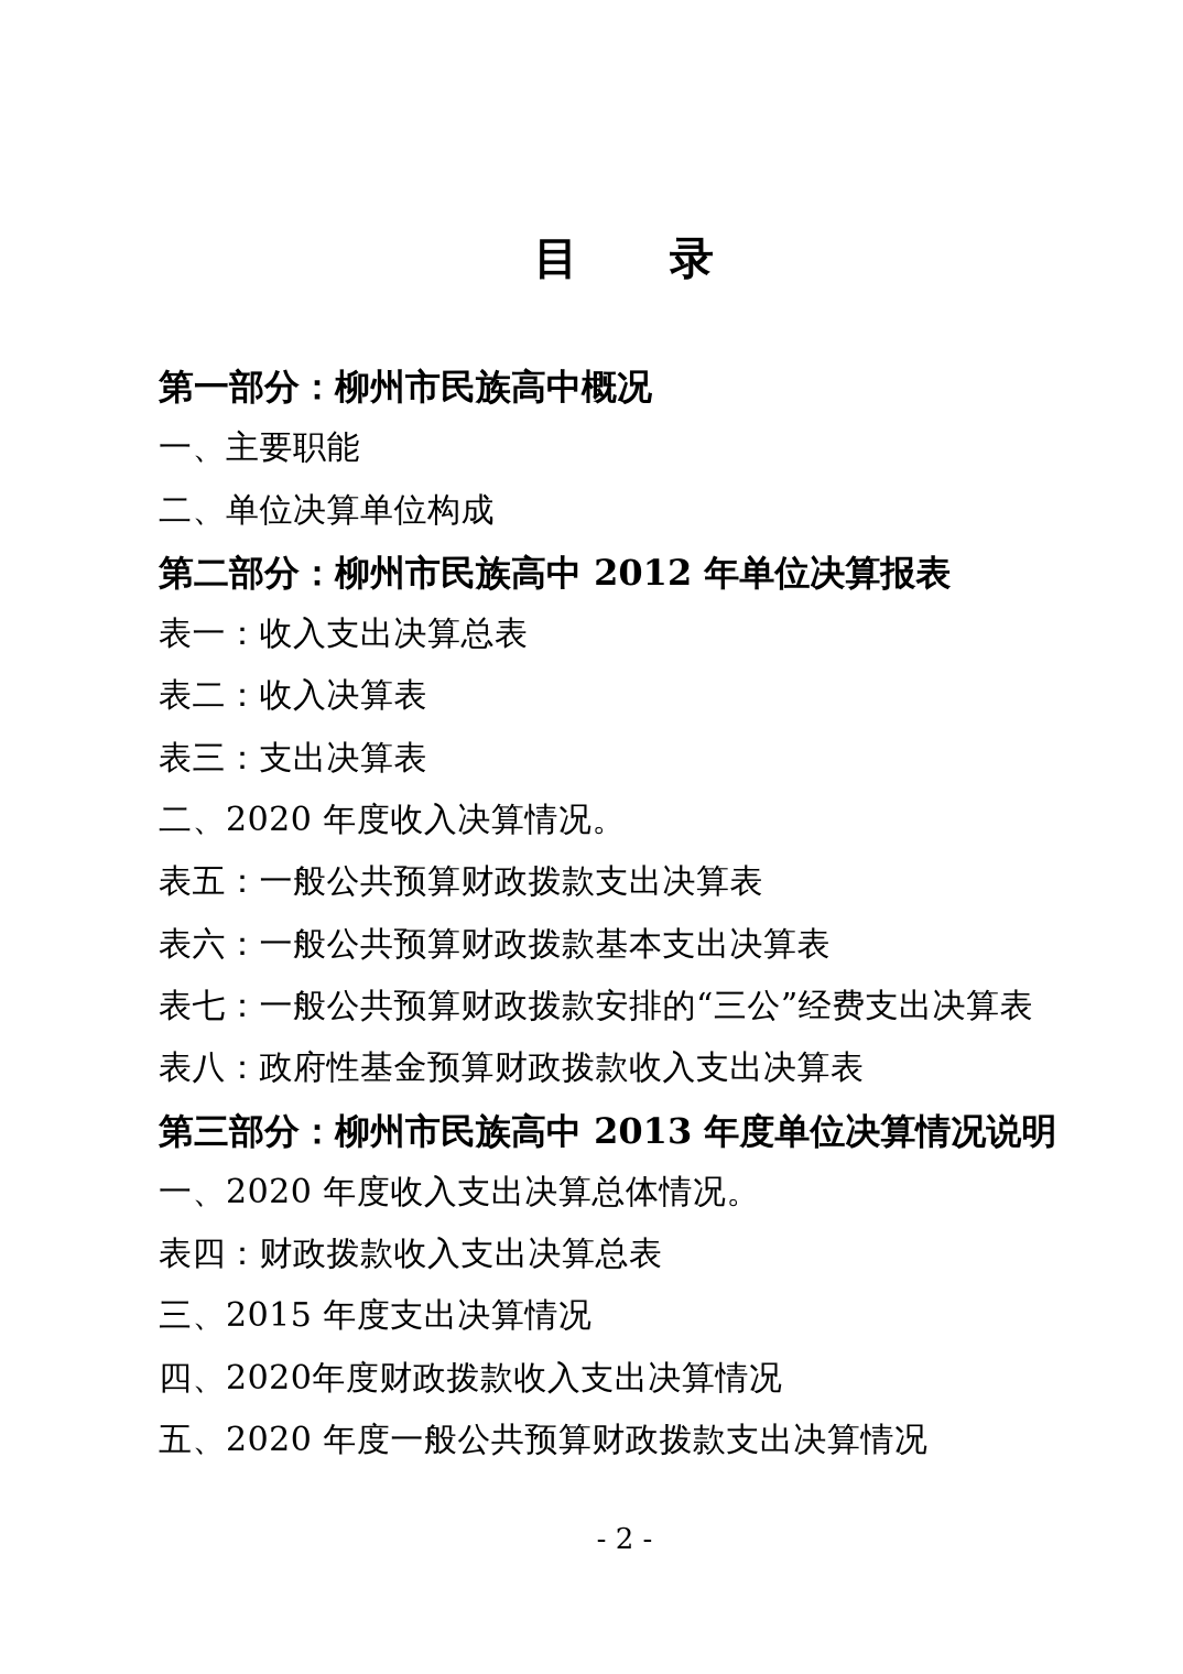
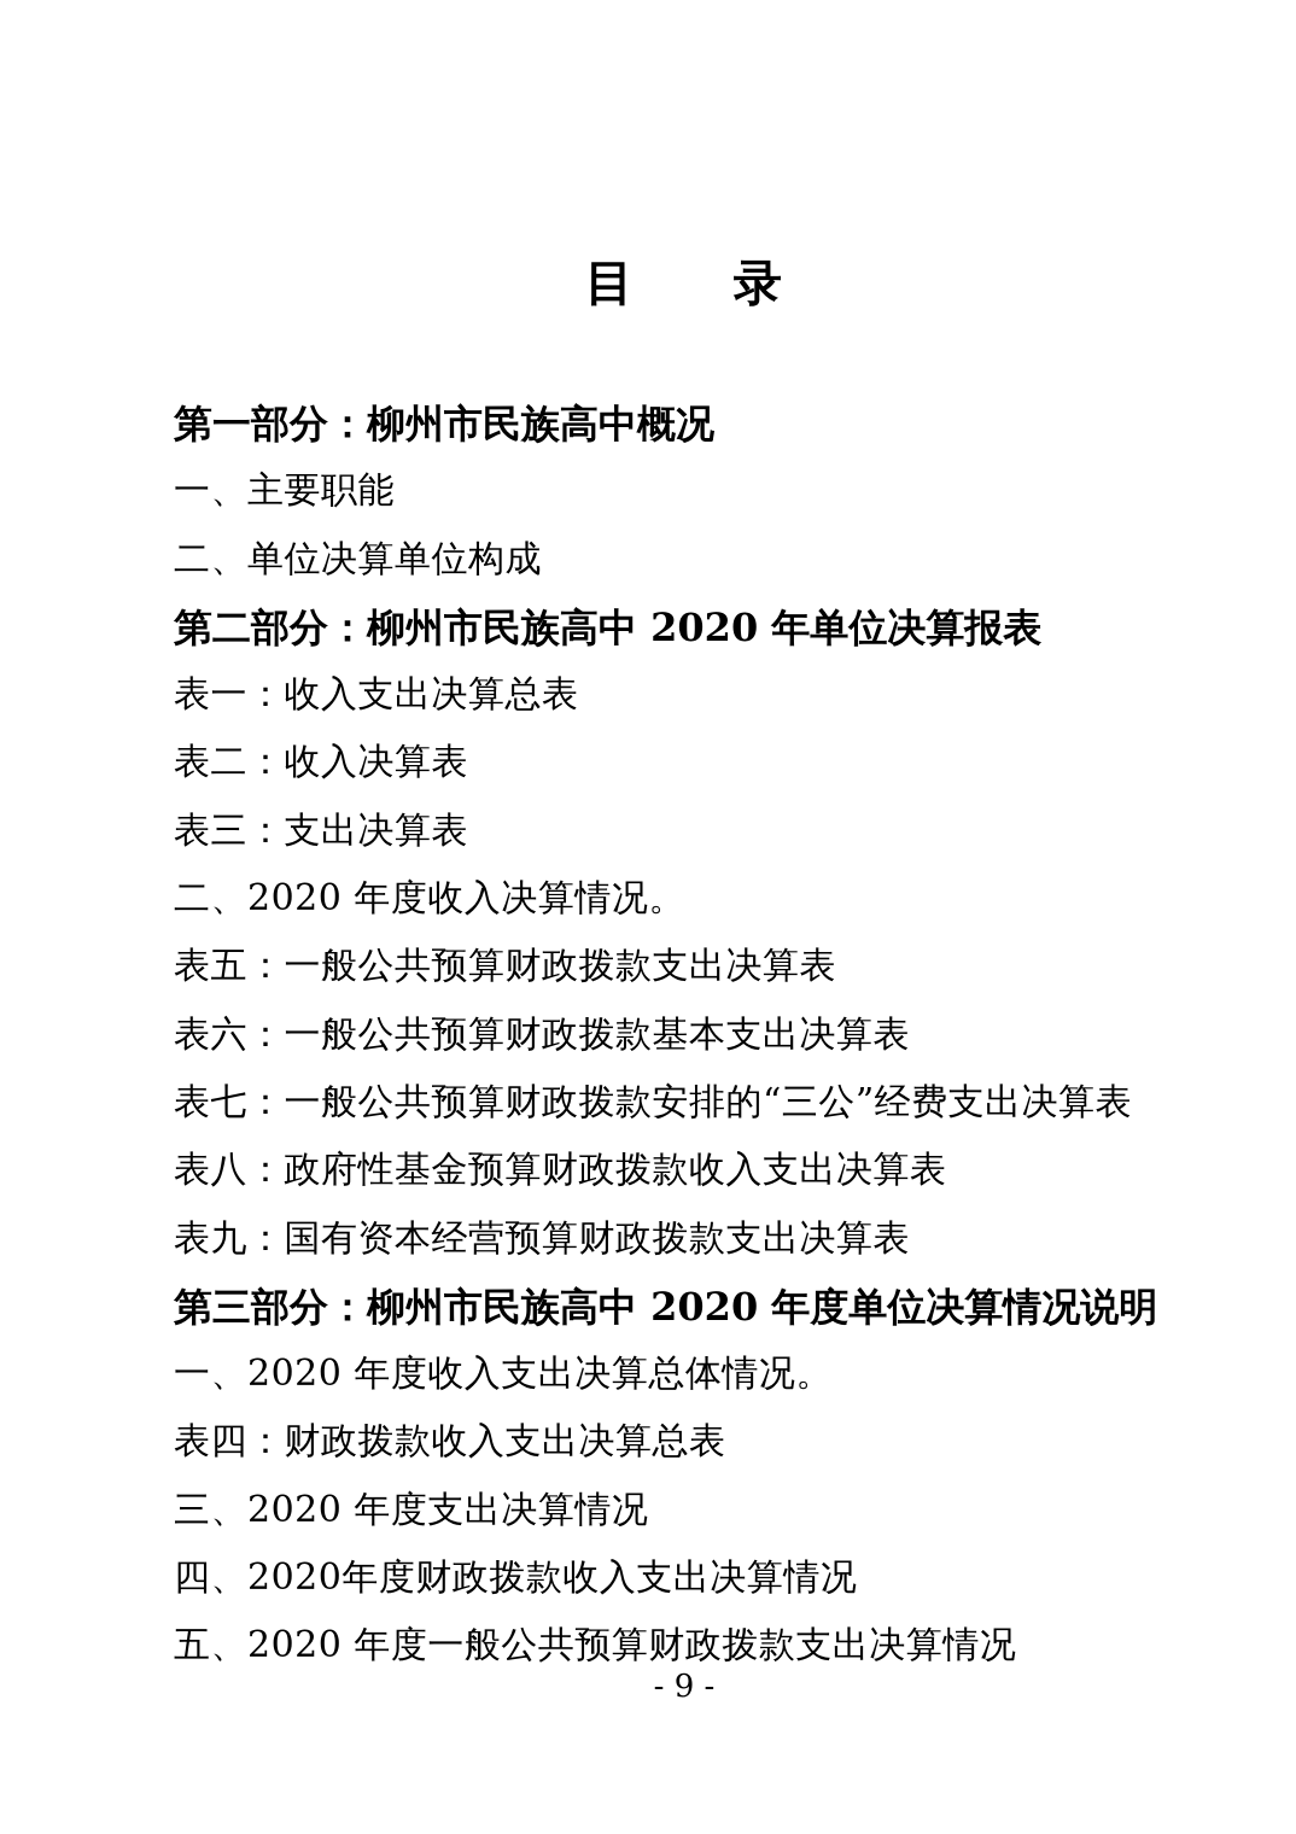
  目 录
  第一部分：柳州市民族高中概况
  一、主要职能
  二、单位决算单位构成
- 第二部分：柳州市民族高中 2012 年单位决算报表
+ 第二部分：柳州市民族高中 2020 年单位决算报表
  表一：收入支出决算总表
  表二：收入决算表
  表三：支出决算表
  二、2020 年度收入决算情况。
  表五：一般公共预算财政拨款支出决算表
  表六：一般公共预算财政拨款基本支出决算表
  表七：一般公共预算财政拨款安排的“三公”经费支出决算表
  表八：政府性基金预算财政拨款收入支出决算表
+ 表九：国有资本经营预算财政拨款支出决算表
- 第三部分：柳州市民族高中 2013 年度单位决算情况说明
+ 第三部分：柳州市民族高中 2020 年度单位决算情况说明
  一、2020 年度收入支出决算总体情况。
  表四：财政拨款收入支出决算总表
- 三、2015 年度支出决算情况
+ 三、2020 年度支出决算情况
  四、2020年度财政拨款收入支出决算情况
  五、2020 年度一般公共预算财政拨款支出决算情况
- - 2 -
+ - 9 -
